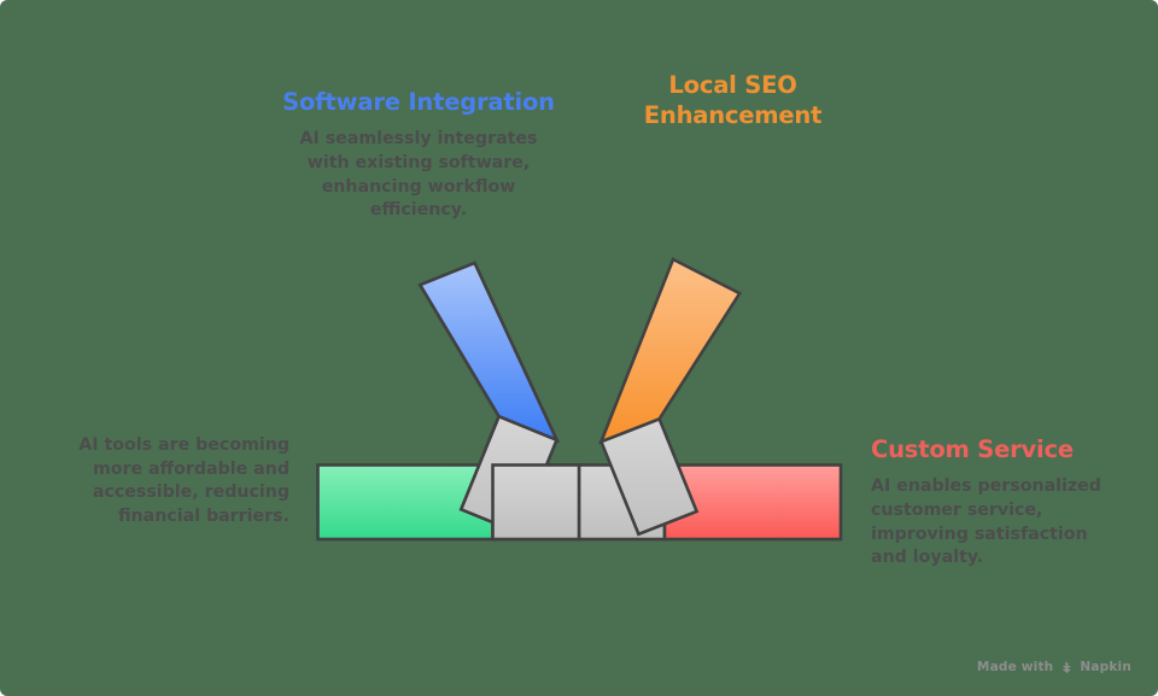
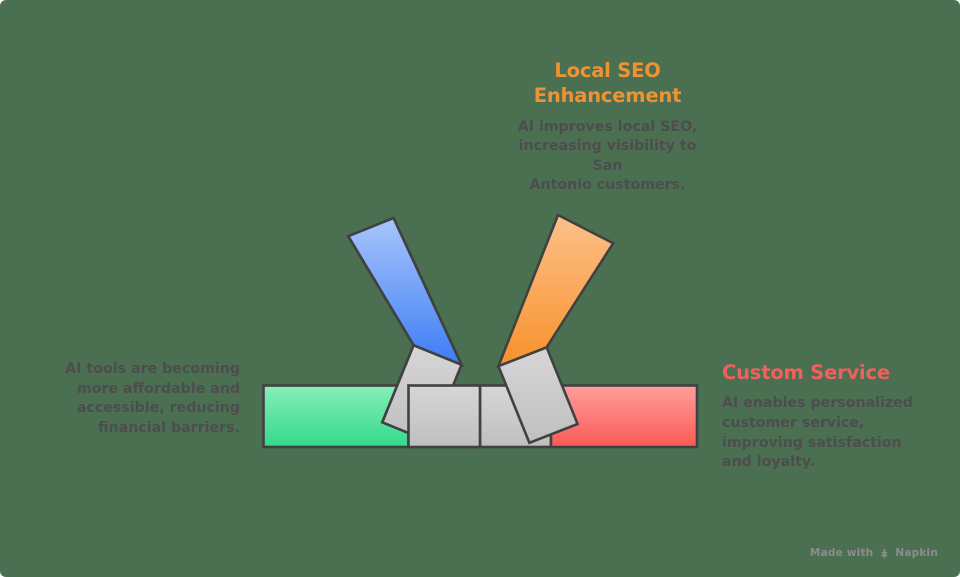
- Software Integration
- AI seamlessly integrates
- with existing software,
- enhancing workflow
- efficiency.
  Local SEO
  Enhancement
+ AI improves local SEO,
+ increasing visibility to San
+ Antonio customers.
  AI tools are becoming
  more affordable and
  accessible, reducing
  financial barriers.
  Custom Service
  AI enables personalized
  customer service,
  improving satisfaction
  and loyalty.
  Made with
  Napkin
